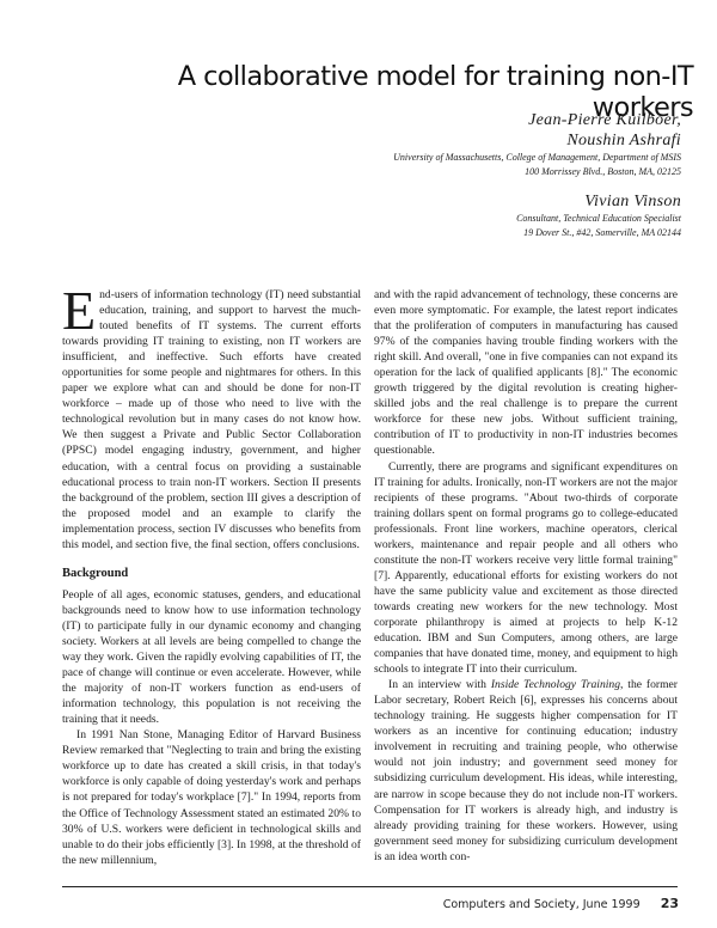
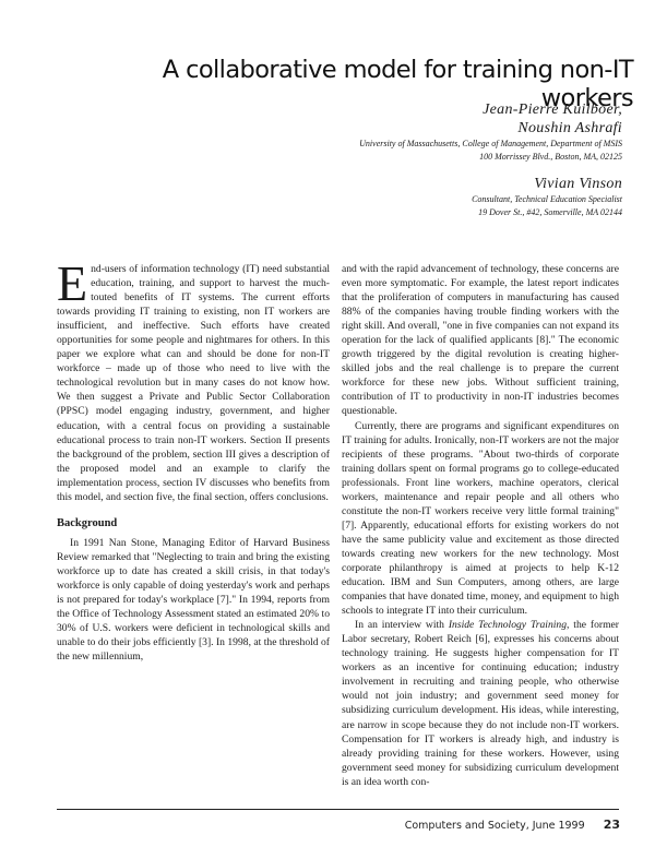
  A collaborative model for training non-IT workers
  Jean-Pierre Kuilboer,
  Noushin Ashrafi
  University of Massachusetts, College of Management, Department of MSIS
  100 Morrissey Blvd., Boston, MA, 02125
  Vivian Vinson
  Consultant, Technical Education Specialist
  19 Dover St., #42, Somerville, MA 02144
  E
  nd-users of information technology (IT) need substantial education, training, and support to harvest the much-touted benefits of IT systems. The current efforts towards providing IT training to existing, non IT workers are insufficient, and ineffective. Such efforts have created opportunities for some people and nightmares for others. In this paper we explore what can and should be done for non-IT workforce – made up of those who need to live with the technological revolution but in many cases do not know how. We then suggest a Private and Public Sector Collaboration (PPSC) model engaging industry, government, and higher education, with a central focus on providing a sustainable educational process to train non-IT workers. Section II presents the background of the problem, section III gives a description of the proposed model and an example to clarify the implementation process, section IV discusses who benefits from this model, and section five, the final section, offers conclusions.
  Background
- People of all ages, economic statuses, genders, and educational backgrounds need to know how to use information technology (IT) to participate fully in our dynamic economy and changing society. Workers at all levels are being compelled to change the way they work. Given the rapidly evolving capabilities of IT, the pace of change will continue or even accelerate. However, while the majority of non-IT workers function as end-users of information technology, this population is not receiving the training that it needs.
  In 1991 Nan Stone, Managing Editor of Harvard Business Review remarked that "Neglecting to train and bring the existing workforce up to date has created a skill crisis, in that today's workforce is only capable of doing yesterday's work and perhaps is not prepared for today's workplace [7]." In 1994, reports from the Office of Technology Assessment stated an estimated 20% to 30% of U.S. workers were deficient in technological skills and unable to do their jobs efficiently [3]. In 1998, at the threshold of the new millennium,
- and with the rapid advancement of technology, these concerns are even more symptomatic. For example, the latest report indicates that the proliferation of computers in manufacturing has caused 97% of the companies having trouble finding workers with the right skill. And overall, "one in five companies can not expand its operation for the lack of qualified applicants [8]." The economic growth triggered by the digital revolution is creating higher-skilled jobs and the real challenge is to prepare the current workforce for these new jobs. Without sufficient training, contribution of IT to productivity in non-IT industries becomes questionable.
+ and with the rapid advancement of technology, these concerns are even more symptomatic. For example, the latest report indicates that the proliferation of computers in manufacturing has caused 88% of the companies having trouble finding workers with the right skill. And overall, "one in five companies can not expand its operation for the lack of qualified applicants [8]." The economic growth triggered by the digital revolution is creating higher-skilled jobs and the real challenge is to prepare the current workforce for these new jobs. Without sufficient training, contribution of IT to productivity in non-IT industries becomes questionable.
  Currently, there are programs and significant expenditures on IT training for adults. Ironically, non-IT workers are not the major recipients of these programs. "About two-thirds of corporate training dollars spent on formal programs go to college-educated professionals. Front line workers, machine operators, clerical workers, maintenance and repair people and all others who constitute the non-IT workers receive very little formal training" [7]. Apparently, educational efforts for existing workers do not have the same publicity value and excitement as those directed towards creating new workers for the new technology. Most corporate philanthropy is aimed at projects to help K-12 education. IBM and Sun Computers, among others, are large companies that have donated time, money, and equipment to high schools to integrate IT into their curriculum.
  In an interview with Inside Technology Training, the former Labor secretary, Robert Reich [6], expresses his concerns about technology training. He suggests higher compensation for IT workers as an incentive for continuing education; industry involvement in recruiting and training people, who otherwise would not join industry; and government seed money for subsidizing curriculum development. His ideas, while interesting, are narrow in scope because they do not include non-IT workers. Compensation for IT workers is already high, and industry is already providing training for these workers. However, using government seed money for subsidizing curriculum development is an idea worth con-
  Computers and Society, June 1999 23
